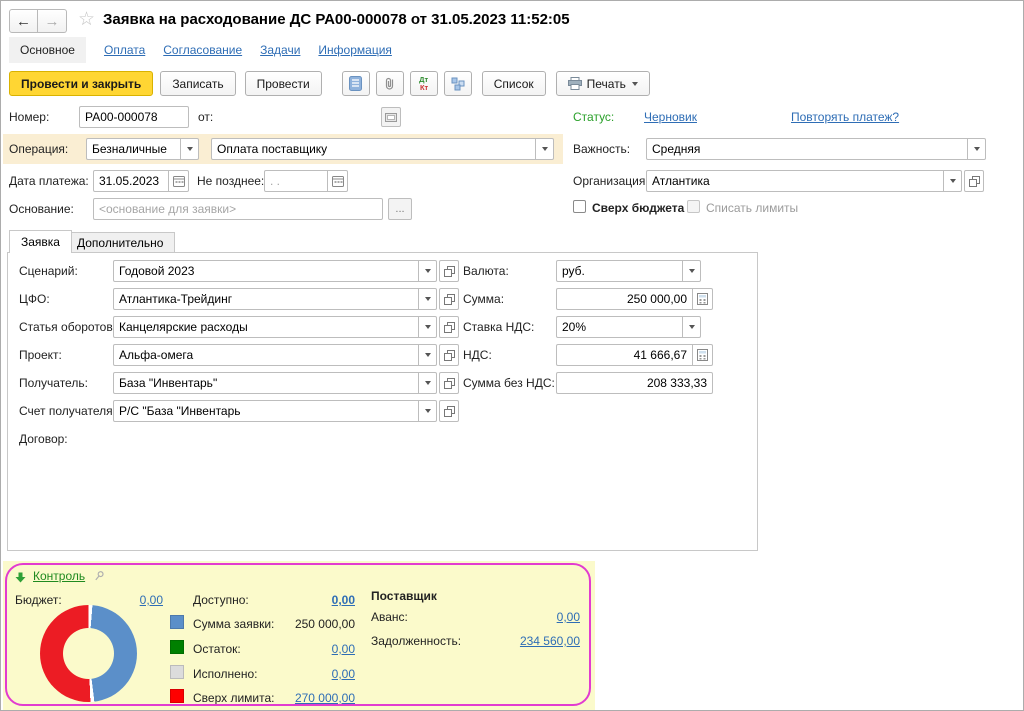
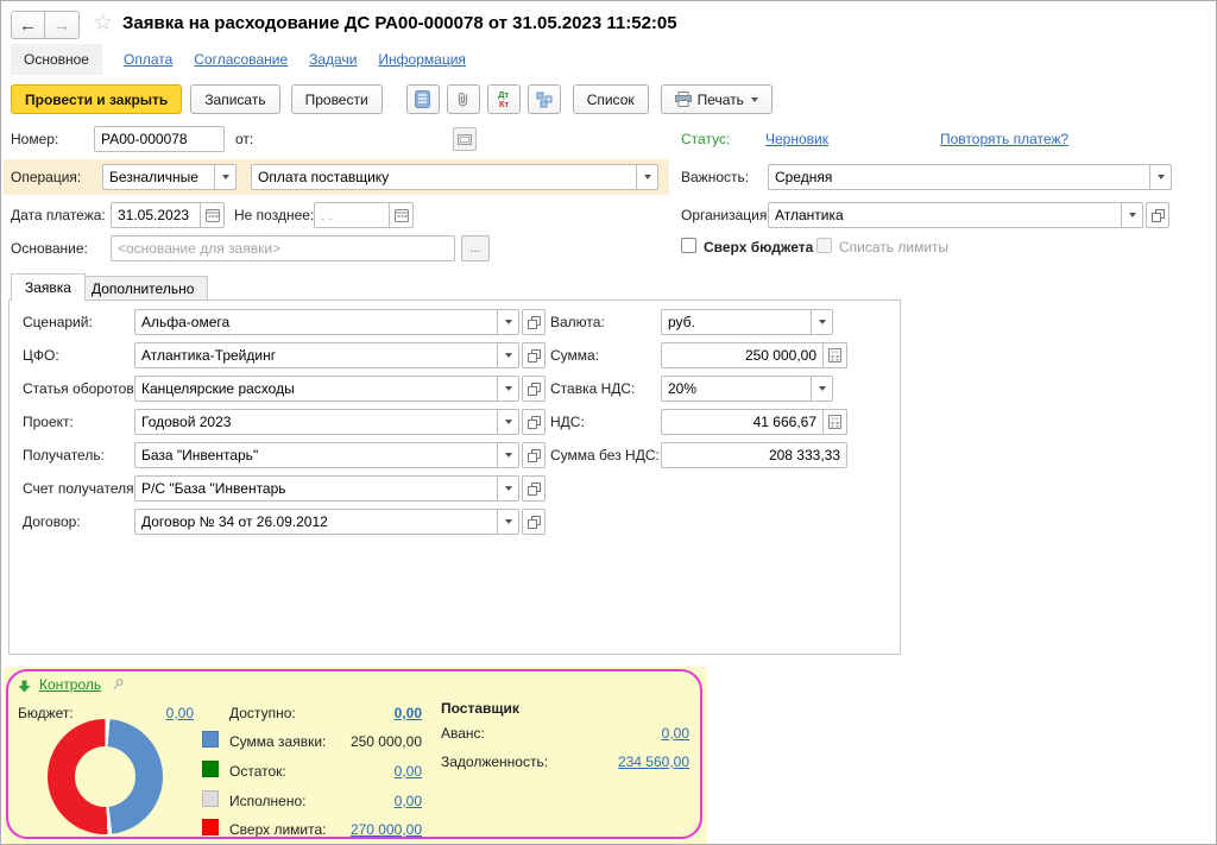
  ←
  →
  ☆
  Заявка на расходование ДС РА00-000078 от 31.05.2023 11:52:05
  Основное
  Оплата
  Согласование
  Задачи
  Информация
  Провести и закрыть
  Записать
  Провести
  Дт
  Кт
  Список
  Печать
  Номер:
  РА00-000078
  от:
  Статус:
  Черновик
  Повторять платеж?
  Операция:
  Безналичные
  Оплата поставщику
  Важность:
  Средняя
  Дата платежа:
  31.05.2023
  Не позднее:
  . .
  Организация
  Атлантика
  Основание:
  <основание для заявки>
  ...
  Сверх бюджета
  Списать лимиты
  Заявка
  Дополнительно
  Сценарий:
- Годовой 2023
+ Альфа-омега
  ЦФО:
  Атлантика-Трейдинг
  Статья оборотов
  Канцелярские расходы
  Проект:
- Альфа-омега
+ Годовой 2023
  Получатель:
  База "Инвентарь"
  Счет получателя
  Р/С "База "Инвентарь
  Договор:
+ Договор № 34 от 26.09.2012
  Валюта:
  руб.
  Сумма:
  250 000,00
  Ставка НДС:
  20%
  НДС:
  41 666,67
  Сумма без НДС:
  208 333,33
  Контроль
  Бюджет:
  0,00
  Доступно:
  0,00
  Сумма заявки:
  250 000,00
  Остаток:
  0,00
  Исполнено:
  0,00
  Сверх лимита:
  270 000,00
  Поставщик
  Аванс:
  0,00
  Задолженность:
  234 560,00
